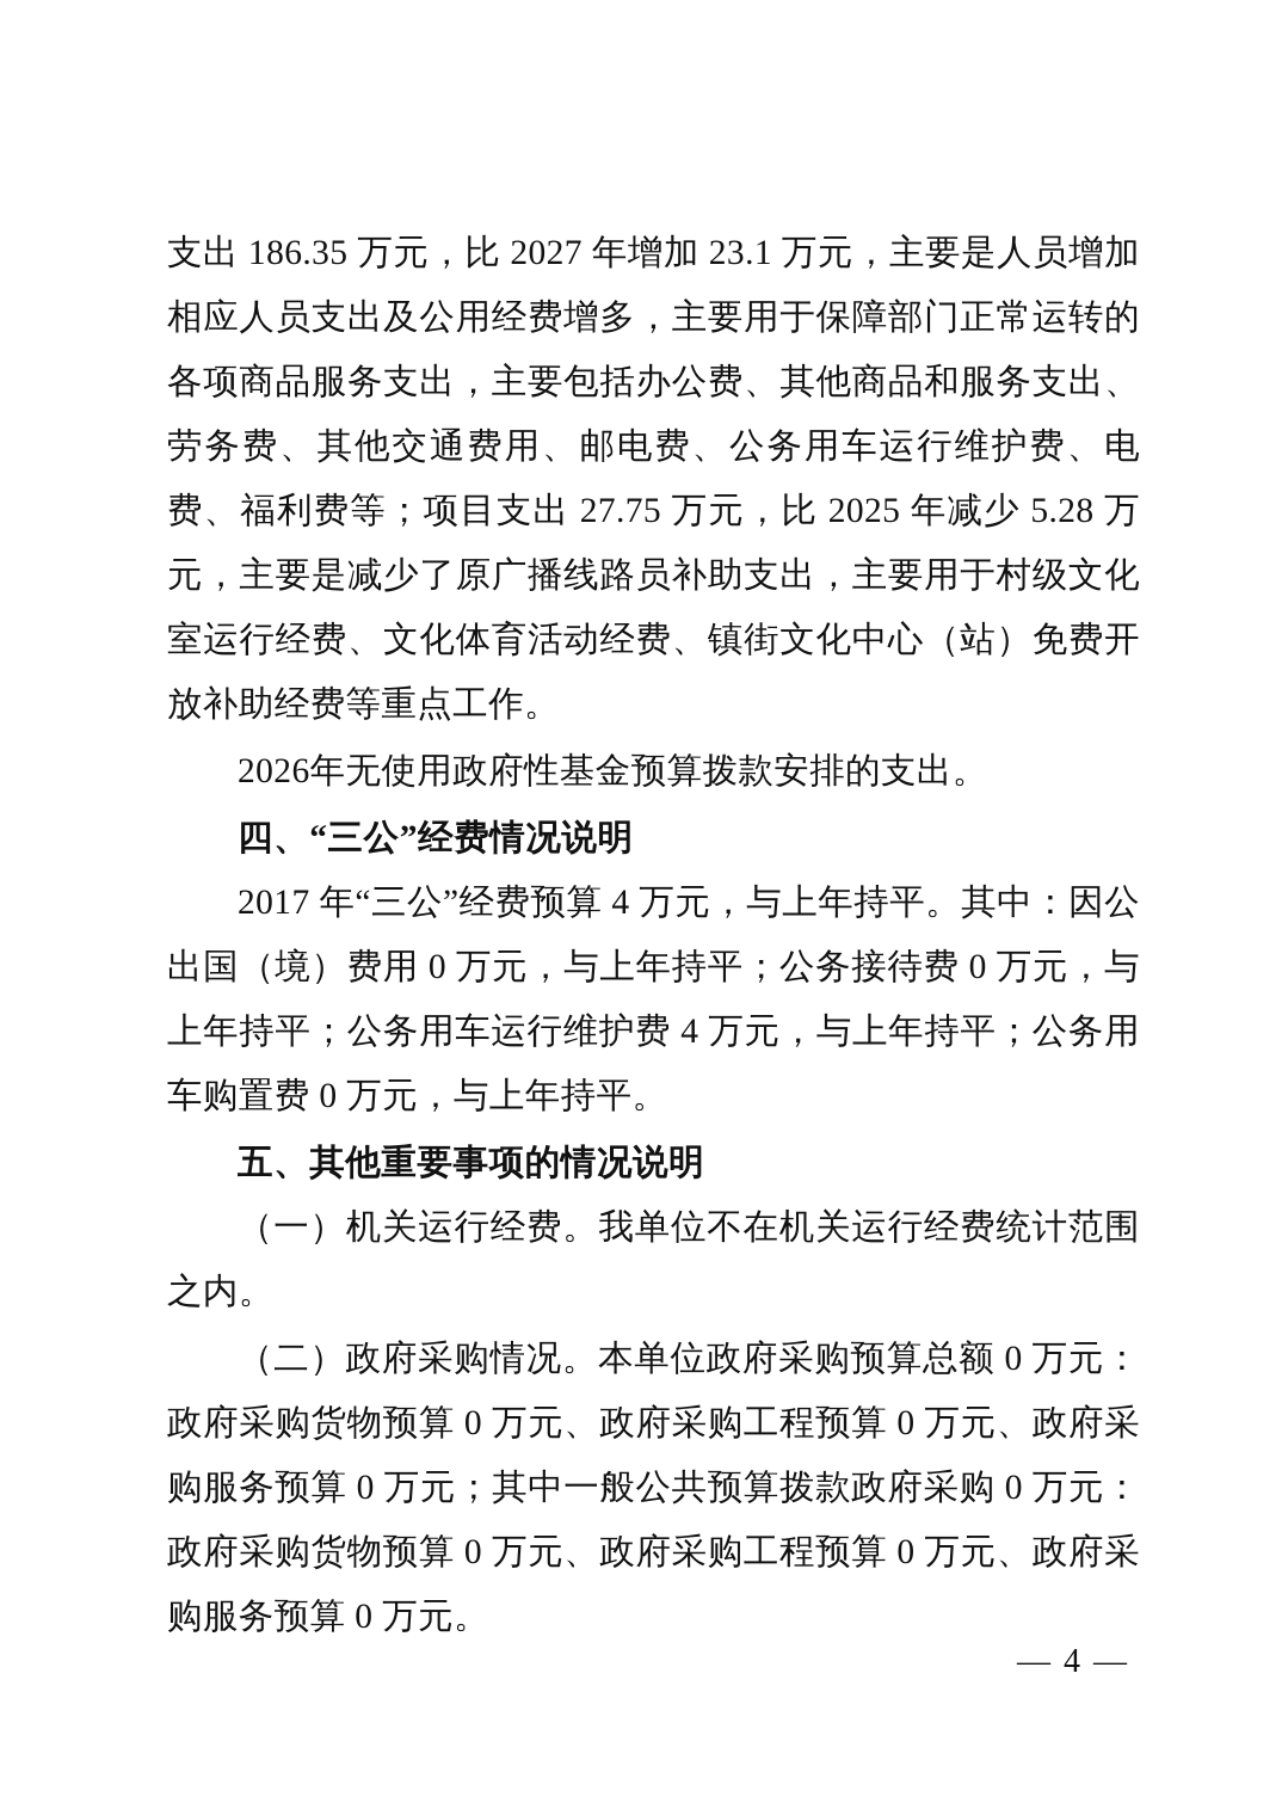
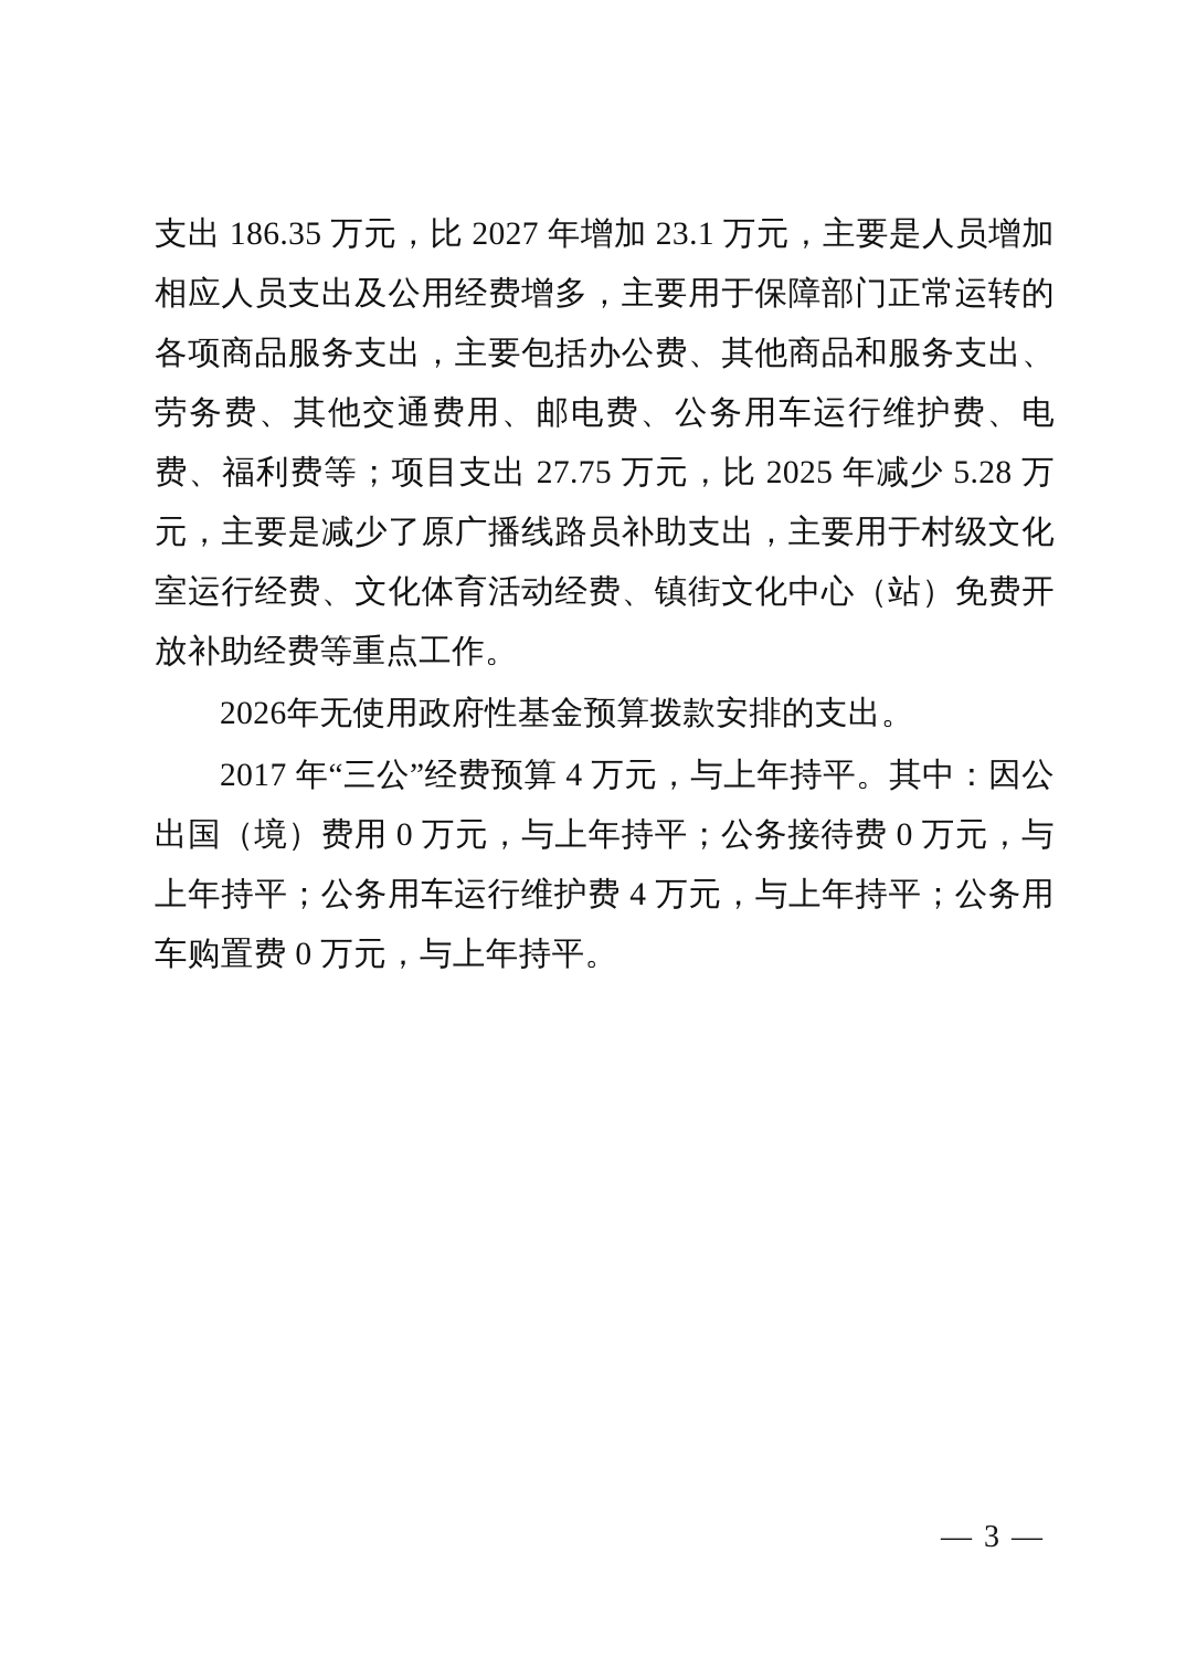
  支出 186.35 万元，比 2027 年增加 23.1 万元，主要是人员增加相应人员支出及公用经费增多，主要用于保障部门正常运转的各项商品服务支出，主要包括办公费、其他商品和服务支出、劳务费、其他交通费用、邮电费、公务用车运行维护费、电费、福利费等；项目支出 27.75 万元，比 2025 年减少 5.28 万元，主要是减少了原广播线路员补助支出，主要用于村级文化室运行经费、文化体育活动经费、镇街文化中心（站）免费开放补助经费等重点工作。
  2026年无使用政府性基金预算拨款安排的支出。
- 四、“三公”经费情况说明
  2017 年“三公”经费预算 4 万元，与上年持平。其中：因公出国（境）费用 0 万元，与上年持平；公务接待费 0 万元，与上年持平；公务用车运行维护费 4 万元，与上年持平；公务用车购置费 0 万元，与上年持平。
- 五、其他重要事项的情况说明
- （一）机关运行经费。我单位不在机关运行经费统计范围之内。
- （二）政府采购情况。本单位政府采购预算总额 0 万元：政府采购货物预算 0 万元、政府采购工程预算 0 万元、政府采购服务预算 0 万元；其中一般公共预算拨款政府采购 0 万元：政府采购货物预算 0 万元、政府采购工程预算 0 万元、政府采购服务预算 0 万元。
- — 4 —
+ — 3 —
